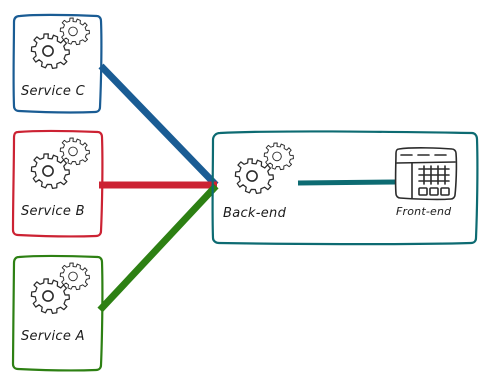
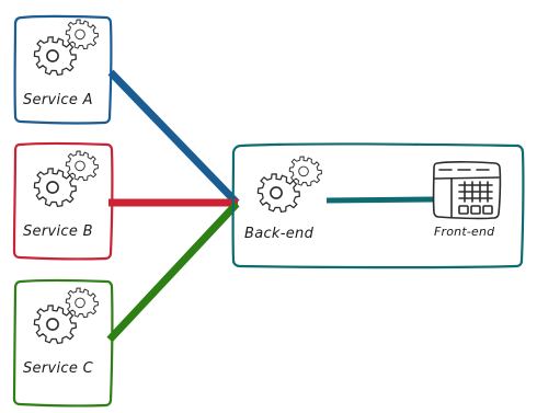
- Service C
+ Service A
  Service B
- Service A
+ Service C
  Back-end
  Front-end
